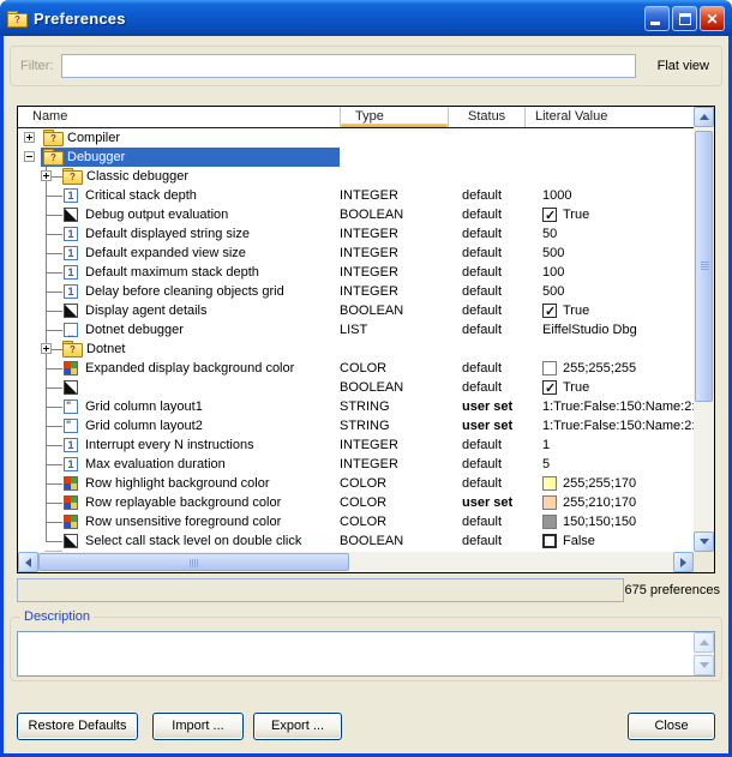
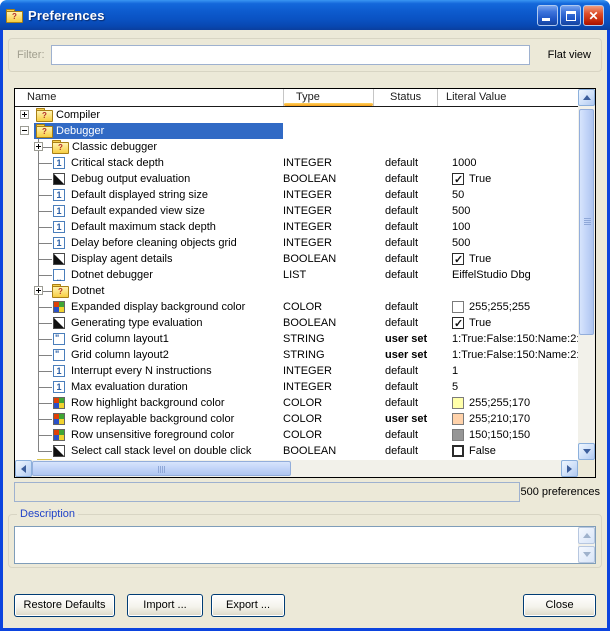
  Preferences
  ✕
  Filter:
  Flat view
  Name
  Type
  Status
  Literal Value
  Compiler
  Debugger
  Classic debugger
  1
  Critical stack depth
  INTEGER
  default
  1000
  Debug output evaluation
  BOOLEAN
  default
  True
  1
  Default displayed string size
  INTEGER
  default
  50
  1
  Default expanded view size
  INTEGER
  default
  500
  1
  Default maximum stack depth
  INTEGER
  default
  100
  1
  Delay before cleaning objects grid
  INTEGER
  default
  500
  Display agent details
  BOOLEAN
  default
  True
  Dotnet debugger
  LIST
  default
  EiffelStudio Dbg
  Dotnet
  Expanded display background color
  COLOR
  default
  255;255;255
+ Generating type evaluation
  BOOLEAN
  default
  True
  Grid column layout1
  STRING
  user set
  1:True:False:150:Name:2
  Grid column layout2
  STRING
  user set
  1:True:False:150:Name:2
  1
  Interrupt every N instructions
  INTEGER
  default
  1
  1
  Max evaluation duration
  INTEGER
  default
  5
  Row highlight background color
  COLOR
  default
  255;255;170
  Row replayable background color
  COLOR
  user set
  255;210;170
  Row unsensitive foreground color
  COLOR
  default
  150;150;150
  Select call stack level on double click
  BOOLEAN
  default
  False
- 675 preferences
+ 500 preferences
  Description
  Restore Defaults
  Import ...
  Export ...
  Close
